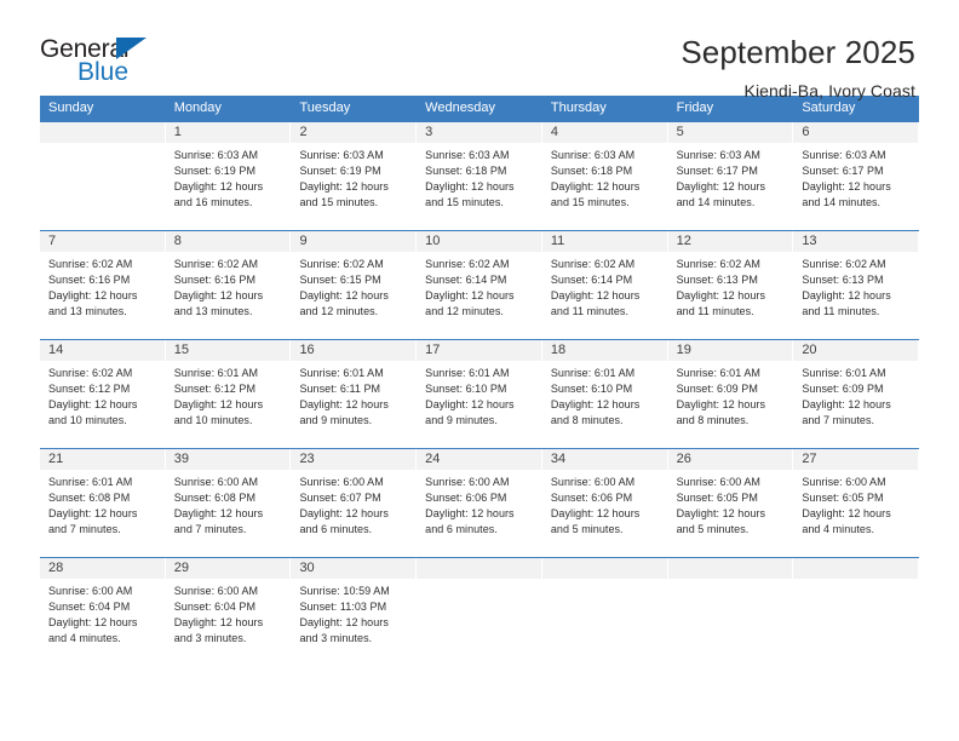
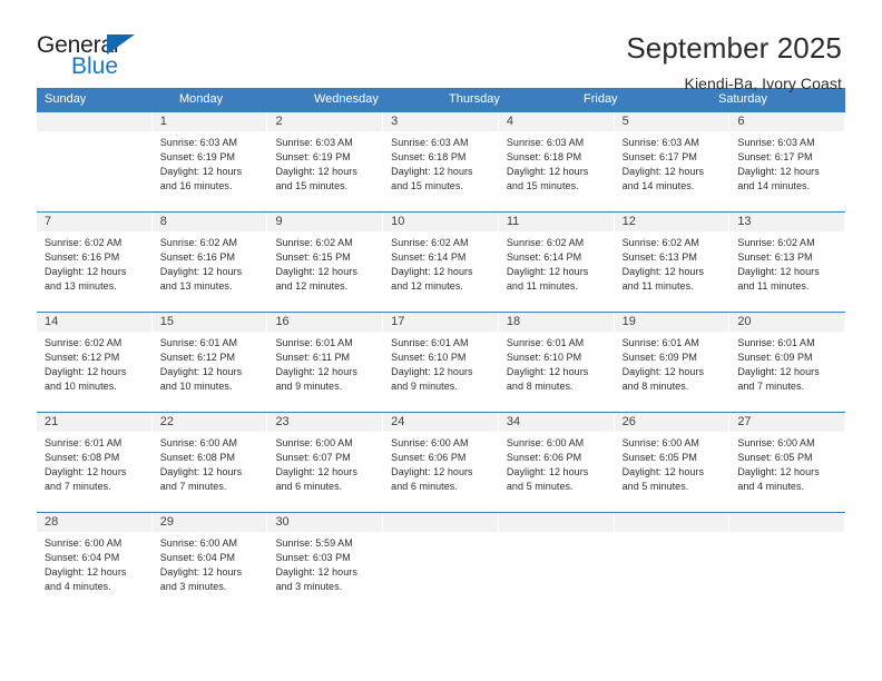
  General
  Blue
  September 2025
  Kiendi-Ba, Ivory Coast
  Sunday
  Monday
- Tuesday
  Wednesday
  Thursday
  Friday
  Saturday
  1
  Sunrise: 6:03 AM
  Sunset: 6:19 PM
  Daylight: 12 hours
  and 16 minutes.
  2
  Sunrise: 6:03 AM
  Sunset: 6:19 PM
  Daylight: 12 hours
  and 15 minutes.
  3
  Sunrise: 6:03 AM
  Sunset: 6:18 PM
  Daylight: 12 hours
  and 15 minutes.
  4
  Sunrise: 6:03 AM
  Sunset: 6:18 PM
  Daylight: 12 hours
  and 15 minutes.
  5
  Sunrise: 6:03 AM
  Sunset: 6:17 PM
  Daylight: 12 hours
  and 14 minutes.
  6
  Sunrise: 6:03 AM
  Sunset: 6:17 PM
  Daylight: 12 hours
  and 14 minutes.
  7
  Sunrise: 6:02 AM
  Sunset: 6:16 PM
  Daylight: 12 hours
  and 13 minutes.
  8
  Sunrise: 6:02 AM
  Sunset: 6:16 PM
  Daylight: 12 hours
  and 13 minutes.
  9
  Sunrise: 6:02 AM
  Sunset: 6:15 PM
  Daylight: 12 hours
  and 12 minutes.
  10
  Sunrise: 6:02 AM
  Sunset: 6:14 PM
  Daylight: 12 hours
  and 12 minutes.
  11
  Sunrise: 6:02 AM
  Sunset: 6:14 PM
  Daylight: 12 hours
  and 11 minutes.
  12
  Sunrise: 6:02 AM
  Sunset: 6:13 PM
  Daylight: 12 hours
  and 11 minutes.
  13
  Sunrise: 6:02 AM
  Sunset: 6:13 PM
  Daylight: 12 hours
  and 11 minutes.
  14
  Sunrise: 6:02 AM
  Sunset: 6:12 PM
  Daylight: 12 hours
  and 10 minutes.
  15
  Sunrise: 6:01 AM
  Sunset: 6:12 PM
  Daylight: 12 hours
  and 10 minutes.
  16
  Sunrise: 6:01 AM
  Sunset: 6:11 PM
  Daylight: 12 hours
  and 9 minutes.
  17
  Sunrise: 6:01 AM
  Sunset: 6:10 PM
  Daylight: 12 hours
  and 9 minutes.
  18
  Sunrise: 6:01 AM
  Sunset: 6:10 PM
  Daylight: 12 hours
  and 8 minutes.
  19
  Sunrise: 6:01 AM
  Sunset: 6:09 PM
  Daylight: 12 hours
  and 8 minutes.
  20
  Sunrise: 6:01 AM
  Sunset: 6:09 PM
  Daylight: 12 hours
  and 7 minutes.
  21
  Sunrise: 6:01 AM
  Sunset: 6:08 PM
  Daylight: 12 hours
  and 7 minutes.
- 39
+ 22
  Sunrise: 6:00 AM
  Sunset: 6:08 PM
  Daylight: 12 hours
  and 7 minutes.
  23
  Sunrise: 6:00 AM
  Sunset: 6:07 PM
  Daylight: 12 hours
  and 6 minutes.
  24
  Sunrise: 6:00 AM
  Sunset: 6:06 PM
  Daylight: 12 hours
  and 6 minutes.
  34
  Sunrise: 6:00 AM
  Sunset: 6:06 PM
  Daylight: 12 hours
  and 5 minutes.
  26
  Sunrise: 6:00 AM
  Sunset: 6:05 PM
  Daylight: 12 hours
  and 5 minutes.
  27
  Sunrise: 6:00 AM
  Sunset: 6:05 PM
  Daylight: 12 hours
  and 4 minutes.
  28
  Sunrise: 6:00 AM
  Sunset: 6:04 PM
  Daylight: 12 hours
  and 4 minutes.
  29
  Sunrise: 6:00 AM
  Sunset: 6:04 PM
  Daylight: 12 hours
  and 3 minutes.
  30
- Sunrise: 10:59 AM
+ Sunrise: 5:59 AM
- Sunset: 11:03 PM
+ Sunset: 6:03 PM
  Daylight: 12 hours
  and 3 minutes.
